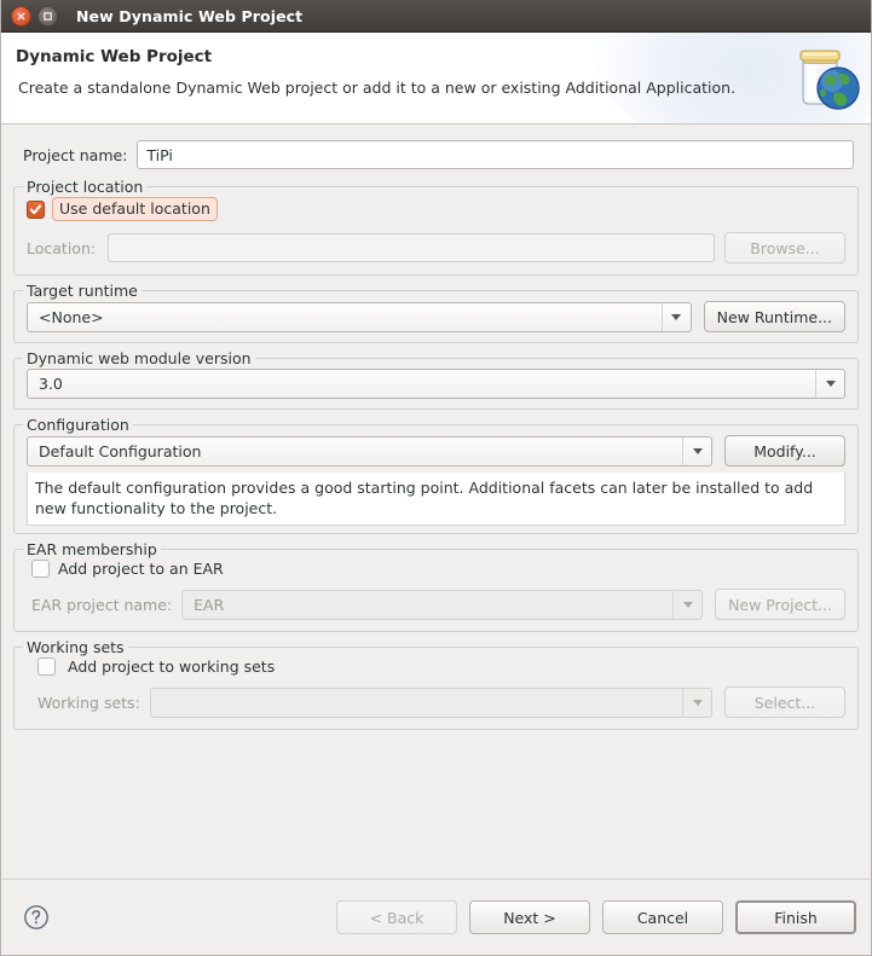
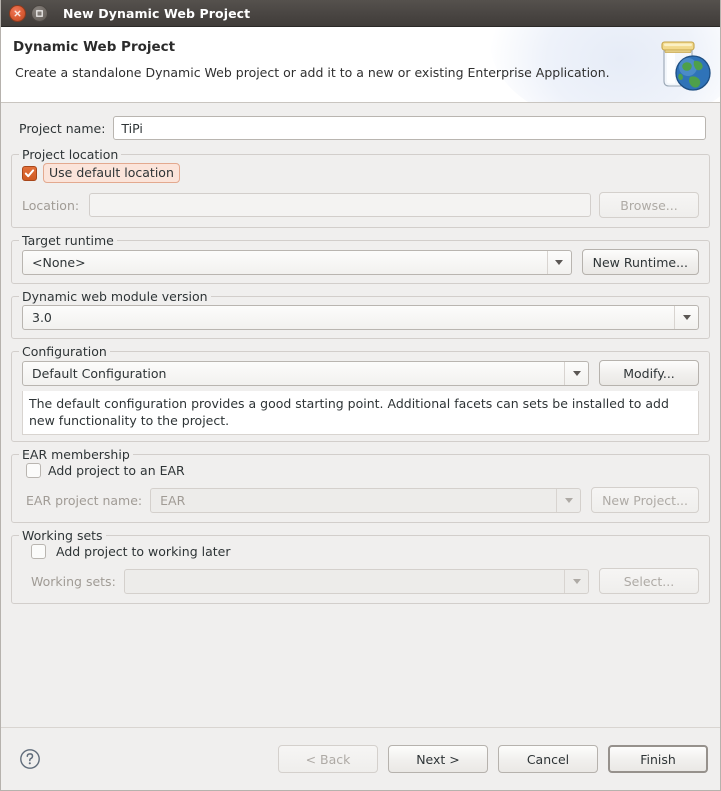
  New Dynamic Web Project
  Dynamic Web Project
- Create a standalone Dynamic Web project or add it to a new or existing Additional Application.
+ Create a standalone Dynamic Web project or add it to a new or existing Enterprise Application.
  Project name:
  TiPi
  Project location
  Use default location
  Location:
  Browse...
  Target runtime
  <None>
  New Runtime...
  Dynamic web module version
  3.0
  Configuration
  Default Configuration
  Modify...
- The default configuration provides a good starting point. Additional facets can later be installed to add new functionality to the project.
+ The default configuration provides a good starting point. Additional facets can sets be installed to add new functionality to the project.
  EAR membership
  Add project to an EAR
  EAR project name:
  EAR
  New Project...
  Working sets
- Add project to working sets
+ Add project to working later
  Working sets:
  Select...
  < Back
  Next >
  Cancel
  Finish
